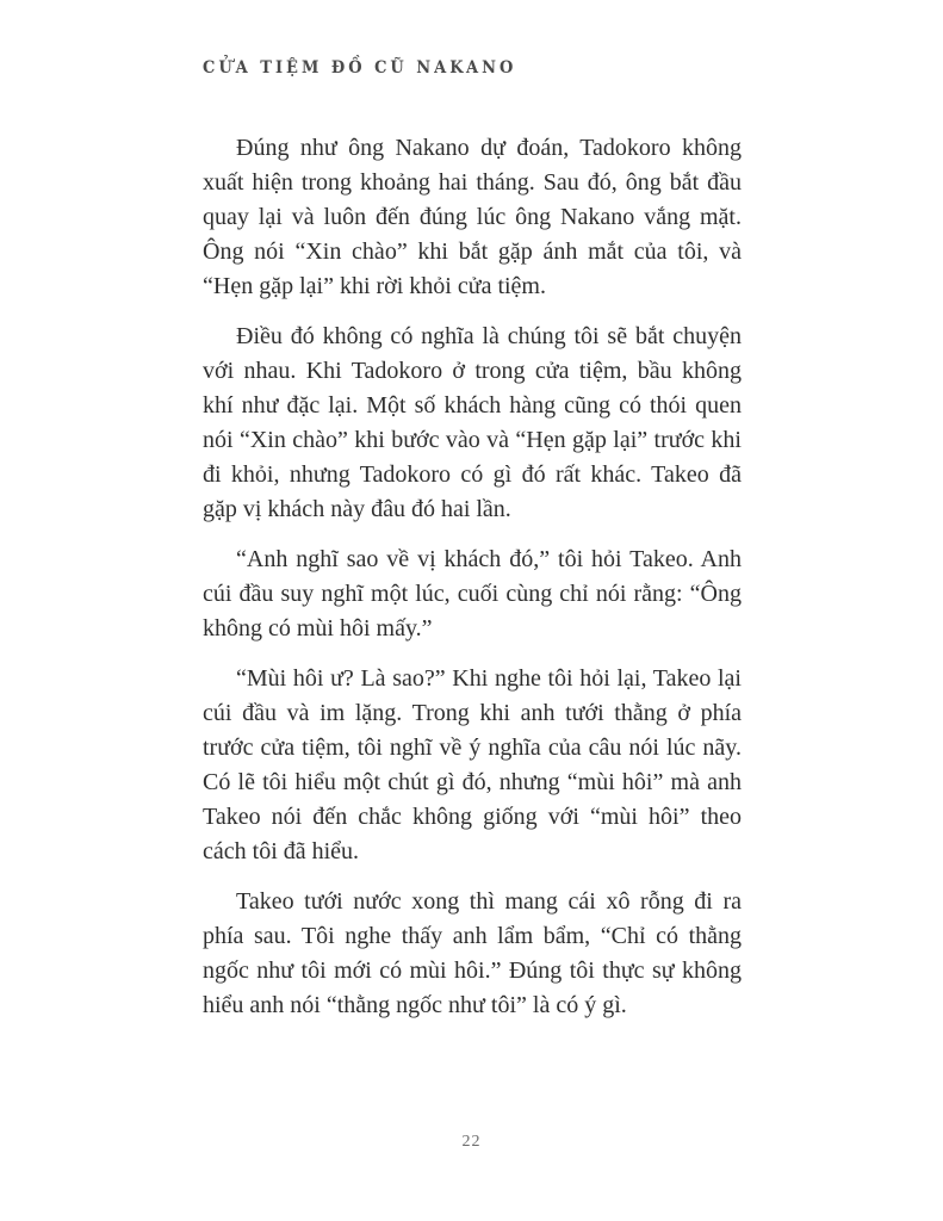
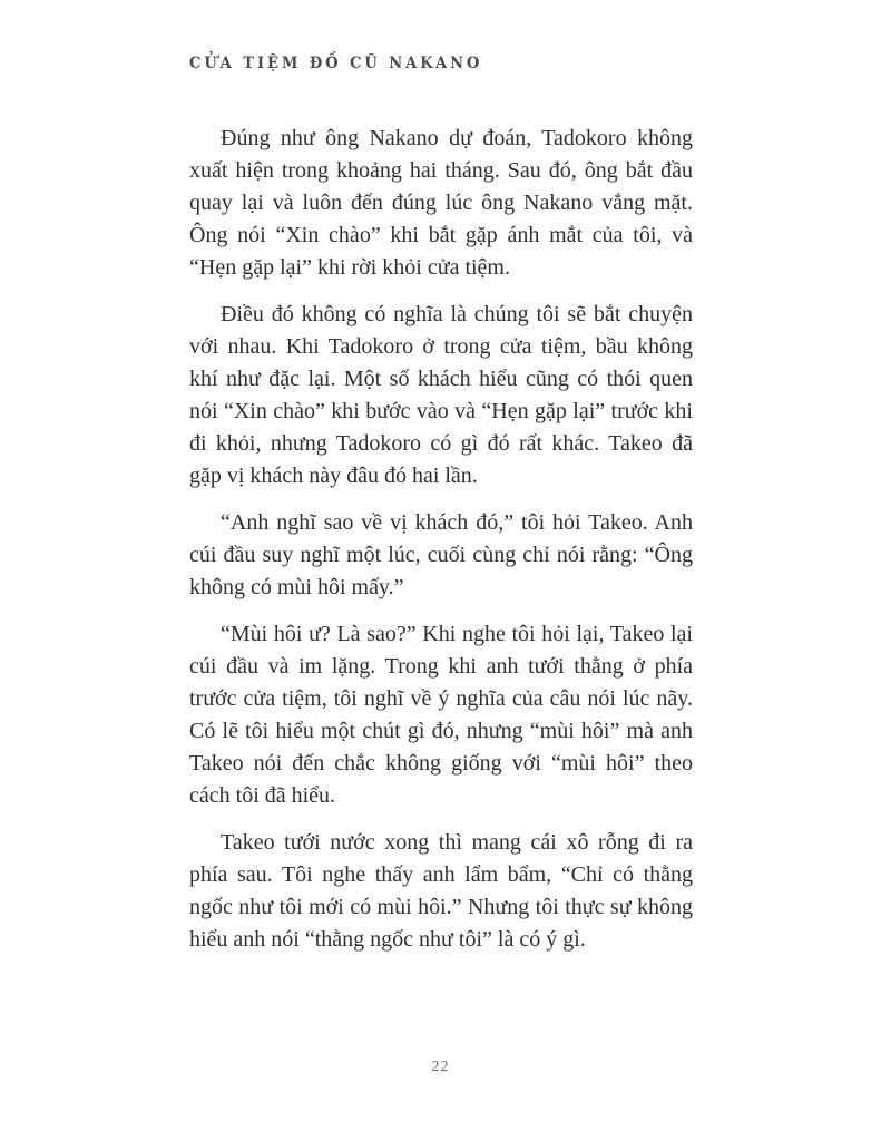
  CỬA TIỆM ĐỒ CŨ NAKANO
  Đúng như ông Nakano dự đoán, Tadokoro không xuất hiện trong khoảng hai tháng. Sau đó, ông bắt đầu quay lại và luôn đến đúng lúc ông Nakano vắng mặt. Ông nói “Xin chào” khi bắt gặp ánh mắt của tôi, và “Hẹn gặp lại” khi rời khỏi cửa tiệm.
- Điều đó không có nghĩa là chúng tôi sẽ bắt chuyện với nhau. Khi Tadokoro ở trong cửa tiệm, bầu không khí như đặc lại. Một số khách hàng cũng có thói quen nói “Xin chào” khi bước vào và “Hẹn gặp lại” trước khi đi khỏi, nhưng Tadokoro có gì đó rất khác. Takeo đã gặp vị khách này đâu đó hai lần.
+ Điều đó không có nghĩa là chúng tôi sẽ bắt chuyện với nhau. Khi Tadokoro ở trong cửa tiệm, bầu không khí như đặc lại. Một số khách hiểu cũng có thói quen nói “Xin chào” khi bước vào và “Hẹn gặp lại” trước khi đi khỏi, nhưng Tadokoro có gì đó rất khác. Takeo đã gặp vị khách này đâu đó hai lần.
  “Anh nghĩ sao về vị khách đó,” tôi hỏi Takeo. Anh cúi đầu suy nghĩ một lúc, cuối cùng chỉ nói rằng: “Ông không có mùi hôi mấy.”
  “Mùi hôi ư? Là sao?” Khi nghe tôi hỏi lại, Takeo lại cúi đầu và im lặng. Trong khi anh tưới thằng ở phía trước cửa tiệm, tôi nghĩ về ý nghĩa của câu nói lúc nãy. Có lẽ tôi hiểu một chút gì đó, nhưng “mùi hôi” mà anh Takeo nói đến chắc không giống với “mùi hôi” theo cách tôi đã hiểu.
- Takeo tưới nước xong thì mang cái xô rỗng đi ra phía sau. Tôi nghe thấy anh lẩm bẩm, “Chỉ có thằng ngốc như tôi mới có mùi hôi.” Đúng tôi thực sự không hiểu anh nói “thằng ngốc như tôi” là có ý gì.
+ Takeo tưới nước xong thì mang cái xô rỗng đi ra phía sau. Tôi nghe thấy anh lẩm bẩm, “Chỉ có thằng ngốc như tôi mới có mùi hôi.” Nhưng tôi thực sự không hiểu anh nói “thằng ngốc như tôi” là có ý gì.
  22
